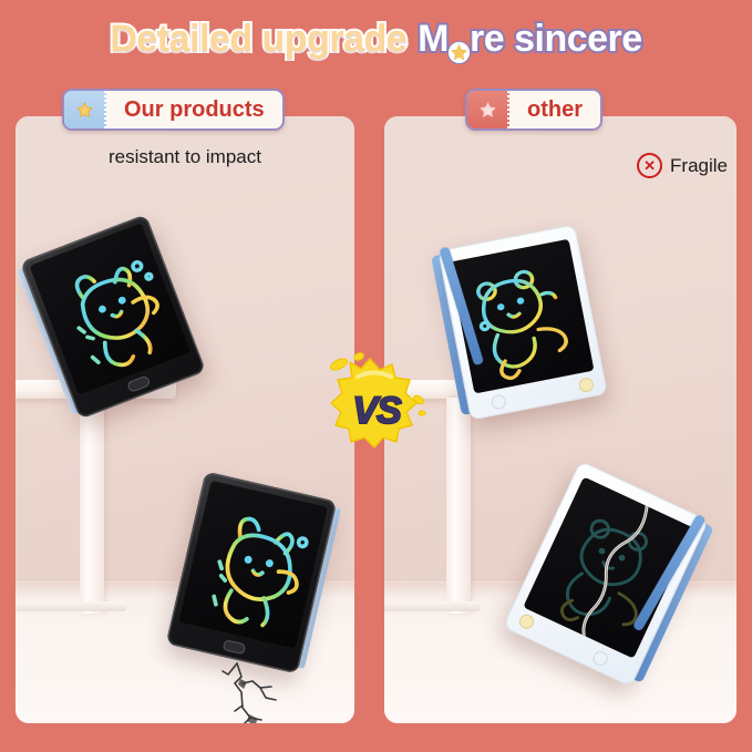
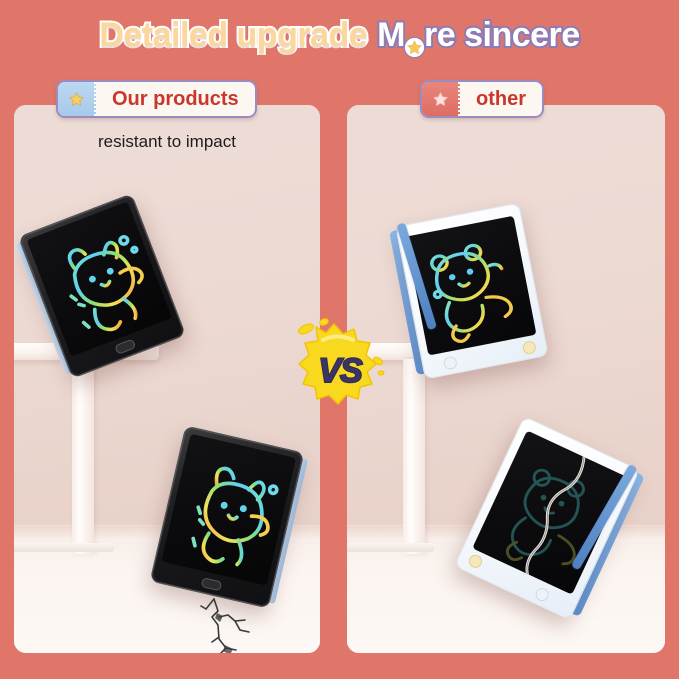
  Detailed upgrade
  M
  re sincere
  Our products
  other
  resistant to impact
- ✕
- Fragile
  VS
